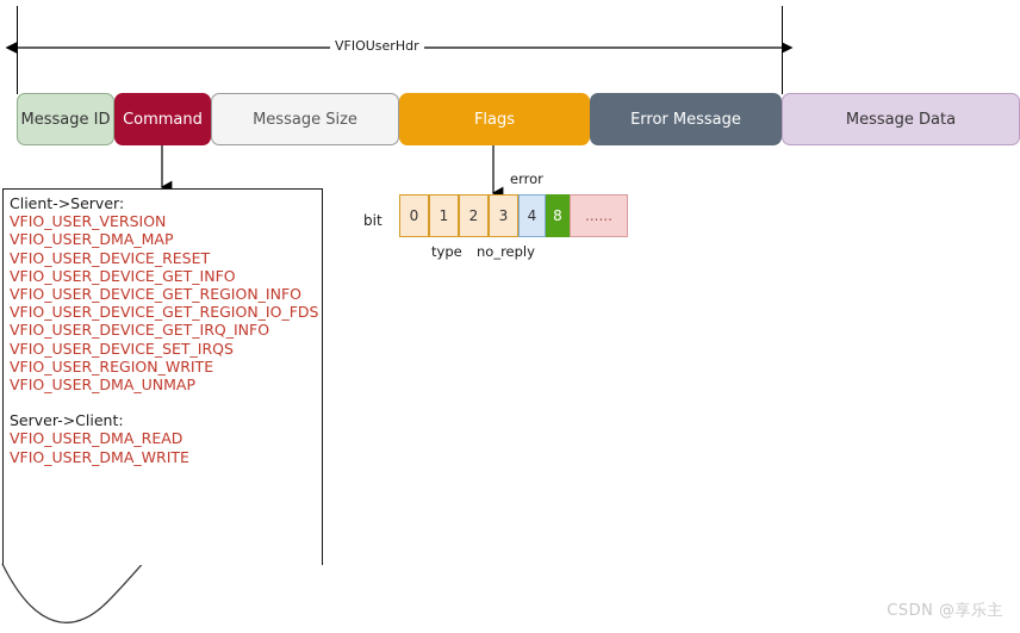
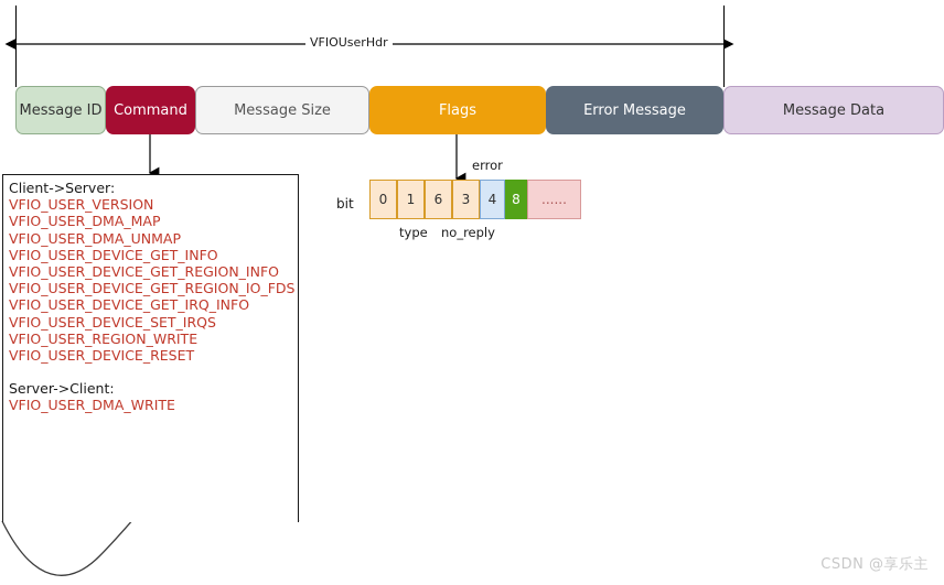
  VFIOUserHdr
  Message ID
  Command
  Message Size
  Flags
  Error Message
  Message Data
  Client->Server:
  VFIO_USER_VERSION
  VFIO_USER_DMA_MAP
- VFIO_USER_DEVICE_RESET
+ VFIO_USER_DMA_UNMAP
  VFIO_USER_DEVICE_GET_INFO
  VFIO_USER_DEVICE_GET_REGION_INFO
  VFIO_USER_DEVICE_GET_REGION_IO_FDS
  VFIO_USER_DEVICE_GET_IRQ_INFO
  VFIO_USER_DEVICE_SET_IRQS
  VFIO_USER_REGION_WRITE
- VFIO_USER_DMA_UNMAP
+ VFIO_USER_DEVICE_RESET
  Server->Client:
- VFIO_USER_DMA_READ
  VFIO_USER_DMA_WRITE
  bit
  0
  1
- 2
+ 6
  3
  4
  8
  ......
  error
  type
  no_reply
  CSDN @享乐主
